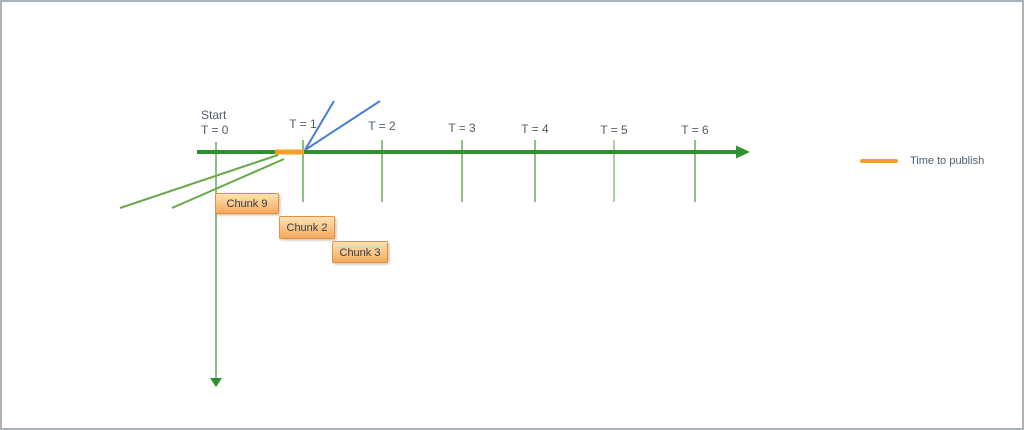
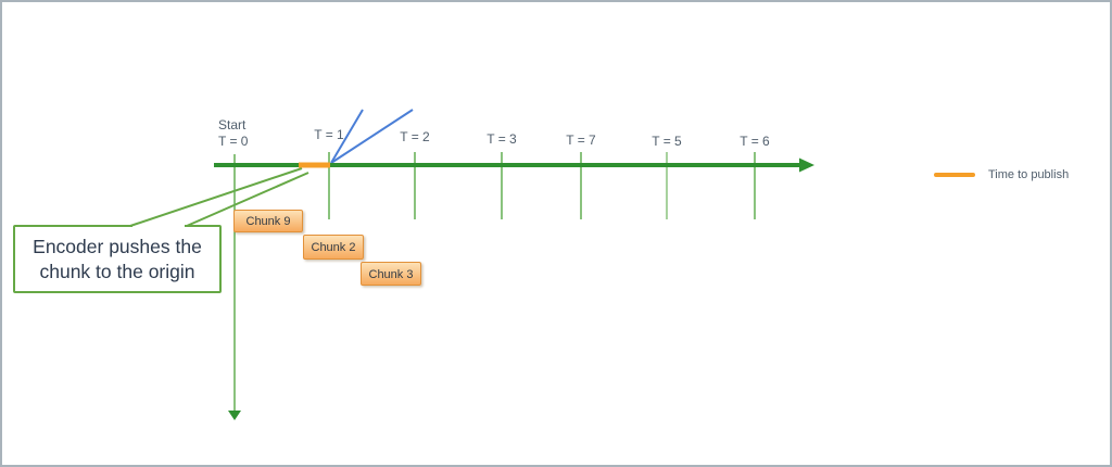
+ Encoder pushes the chunk to the origin
  Start
  T = 0
  T = 1
  T = 2
  T = 3
- T = 4
+ T = 7
  T = 5
  T = 6
  Chunk 9
  Chunk 2
  Chunk 3
  Time to publish
